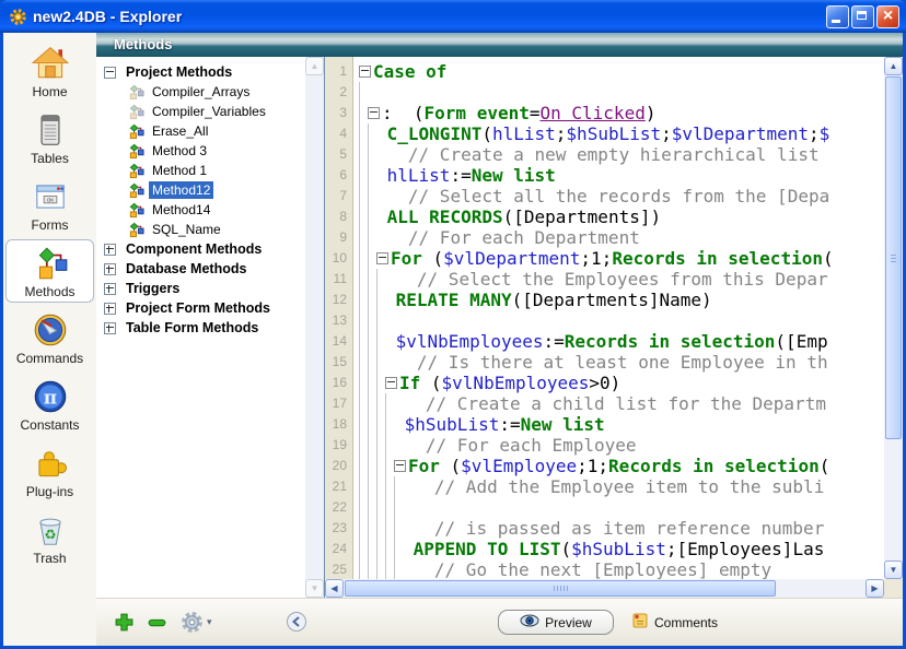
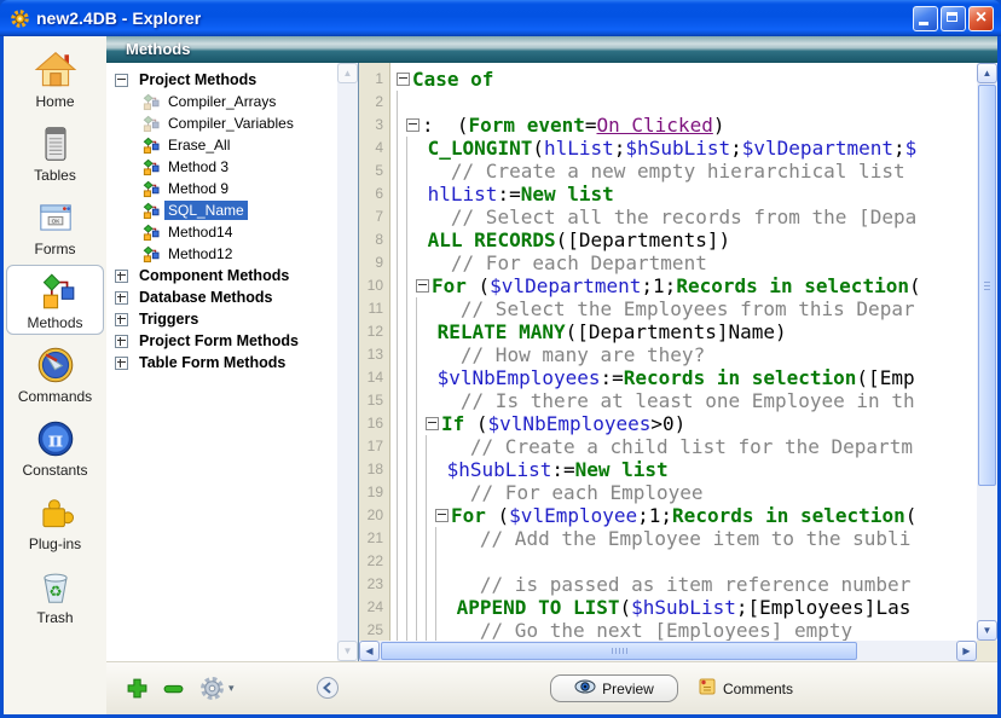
  new2.4DB - Explorer
  Home
  Tables
  Forms
  Methods
  Commands
  π
  Constants
  Plug-ins
  ♻
  Trash
  Methods
  Project Methods
  Compiler_Arrays
  Compiler_Variables
  Erase_All
  Method 3
- Method 1
+ Method 9
- Method12
+ SQL_Name
  Method14
- SQL_Name
+ Method12
  Component Methods
  Database Methods
  Triggers
  Project Form Methods
  Table Form Methods
  ▲
  ▼
  1
  2
  3
  4
  5
  6
  7
  8
  9
  10
  11
  12
  13
  14
  15
  16
  17
  18
  19
  20
  21
  22
  23
  24
  25
  Case of
  : (Form event=On Clicked)
  C_LONGINT(hlList;$hSubList;$vlDepartment;$
  // Create a new empty hierarchical list
  hlList:=New list
  // Select all the records from the [Depa
  ALL RECORDS([Departments])
  // For each Department
  For ($vlDepartment;1;Records in selection(
  // Select the Employees from this Depar
  RELATE MANY([Departments]Name)
+ // How many are they?
  $vlNbEmployees:=Records in selection([Emp
  // Is there at least one Employee in th
  If ($vlNbEmployees>0)
  // Create a child list for the Departm
  $hSubList:=New list
  // For each Employee
  For ($vlEmployee;1;Records in selection(
  // Add the Employee item to the subli
  // is passed as item reference number
  APPEND TO LIST($hSubList;[Employees]Las
  // Go the next [Employees] empty
  ▲
  ▼
  ◀
  ▶
  ▾
  Preview
  Comments
